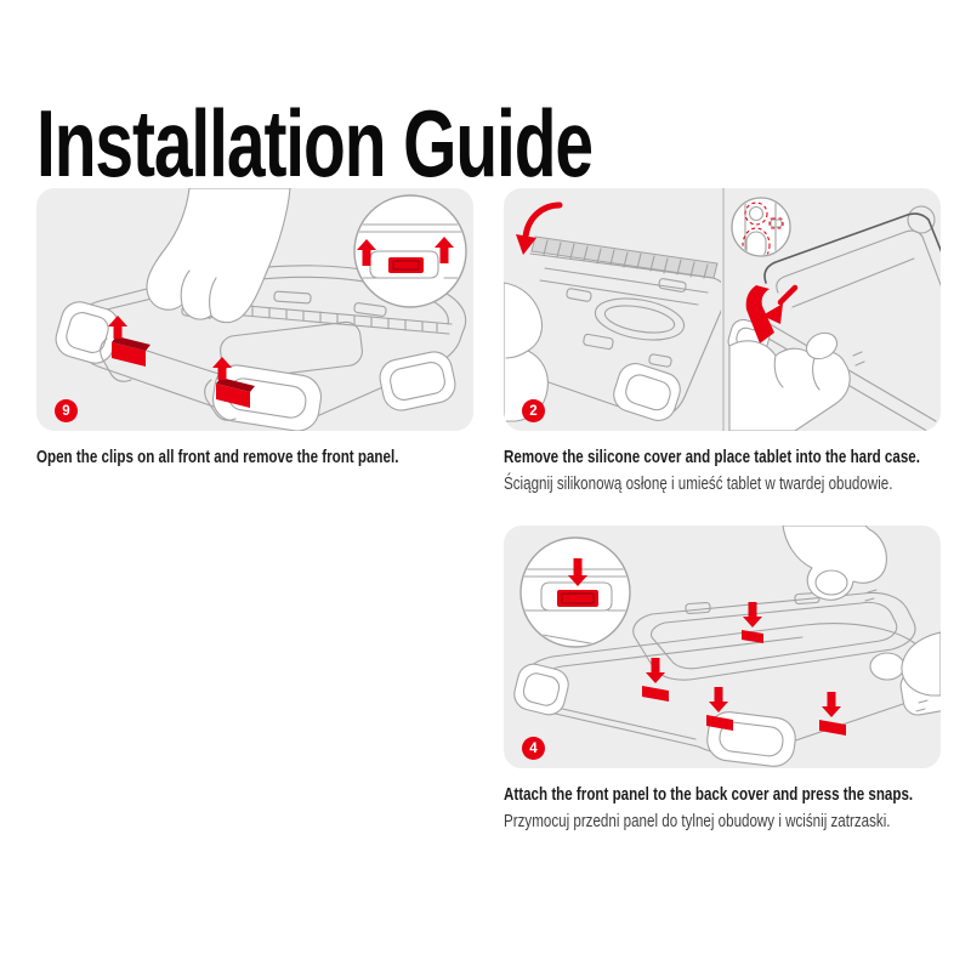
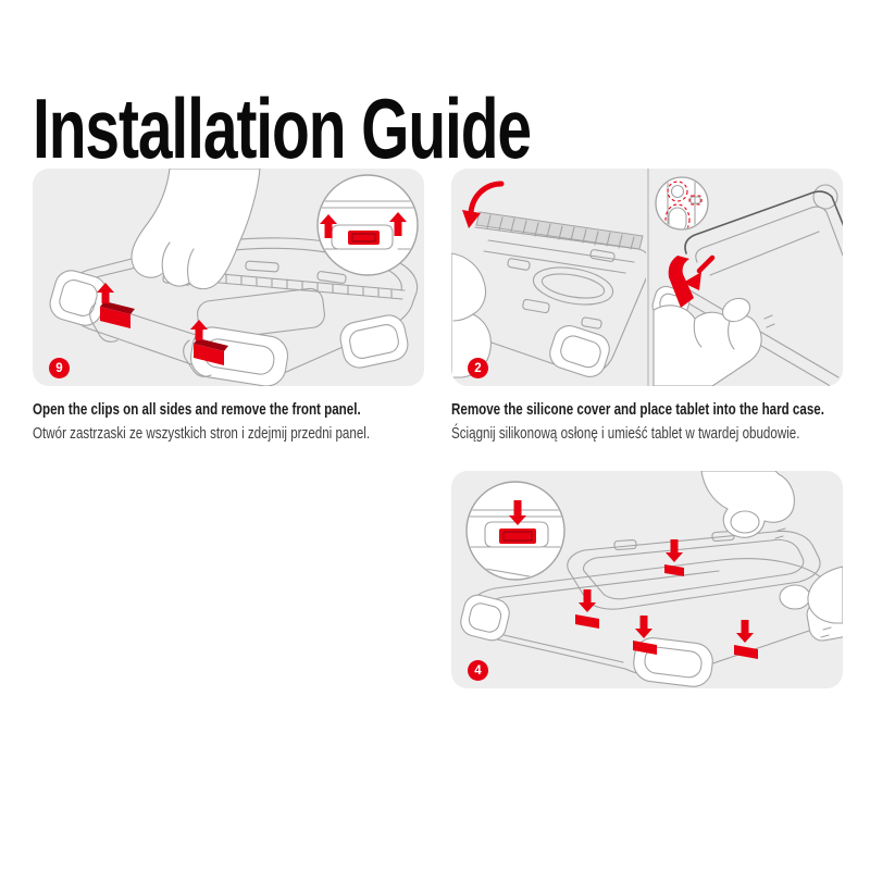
  Installation Guide
  9
- Open the clips on all front and remove the front panel.
+ Open the clips on all sides and remove the front panel.
+ Otwór zastrzaski ze wszystkich stron i zdejmij przedni panel.
  2
  Remove the silicone cover and place tablet into the hard case.
  Ściągnij silikonową osłonę i umieść tablet w twardej obudowie.
  4
- Attach the front panel to the back cover and press the snaps.
- Przymocuj przedni panel do tylnej obudowy i wciśnij zatrzaski.
